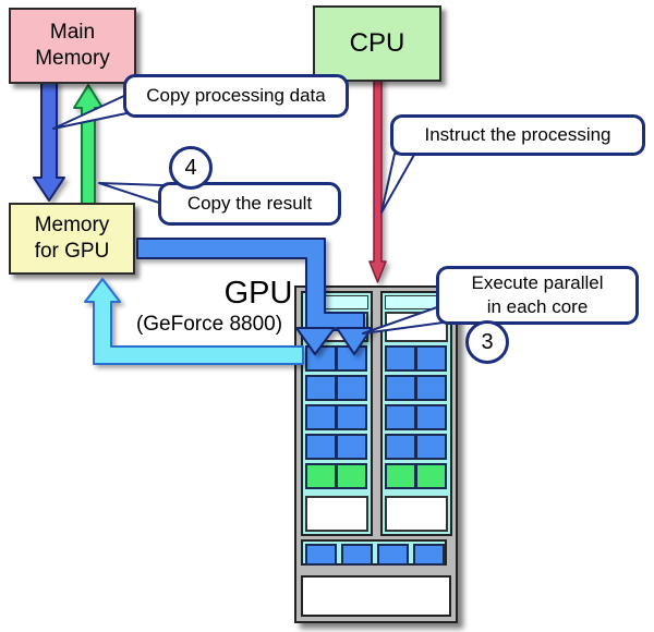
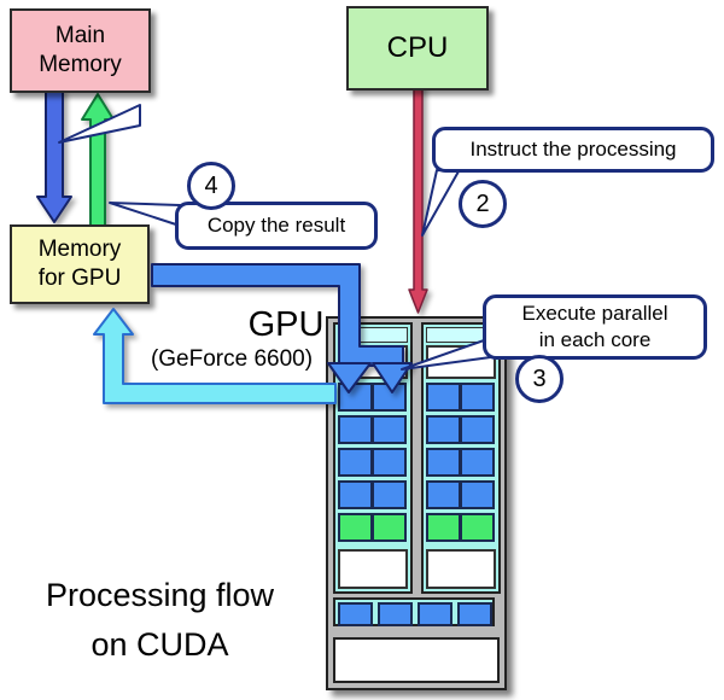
  Main
  Memory
  CPU
  Memory
  for GPU
  GPU
- (GeForce 8800)
+ (GeForce 6600)
- Copy processing data
  Instruct the processing
  Execute parallel
  in each core
  Copy the result
+ 2
  3
  4
+ Processing flow
+ on CUDA
